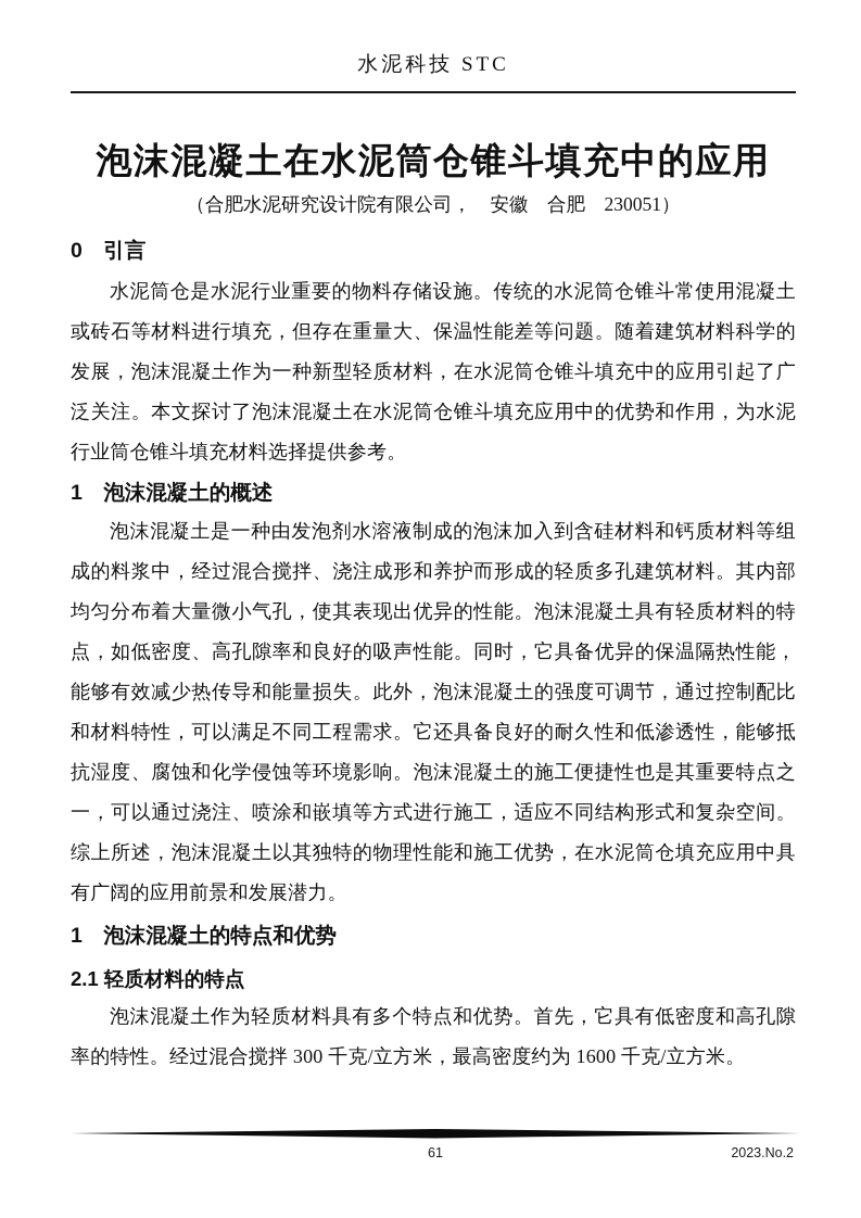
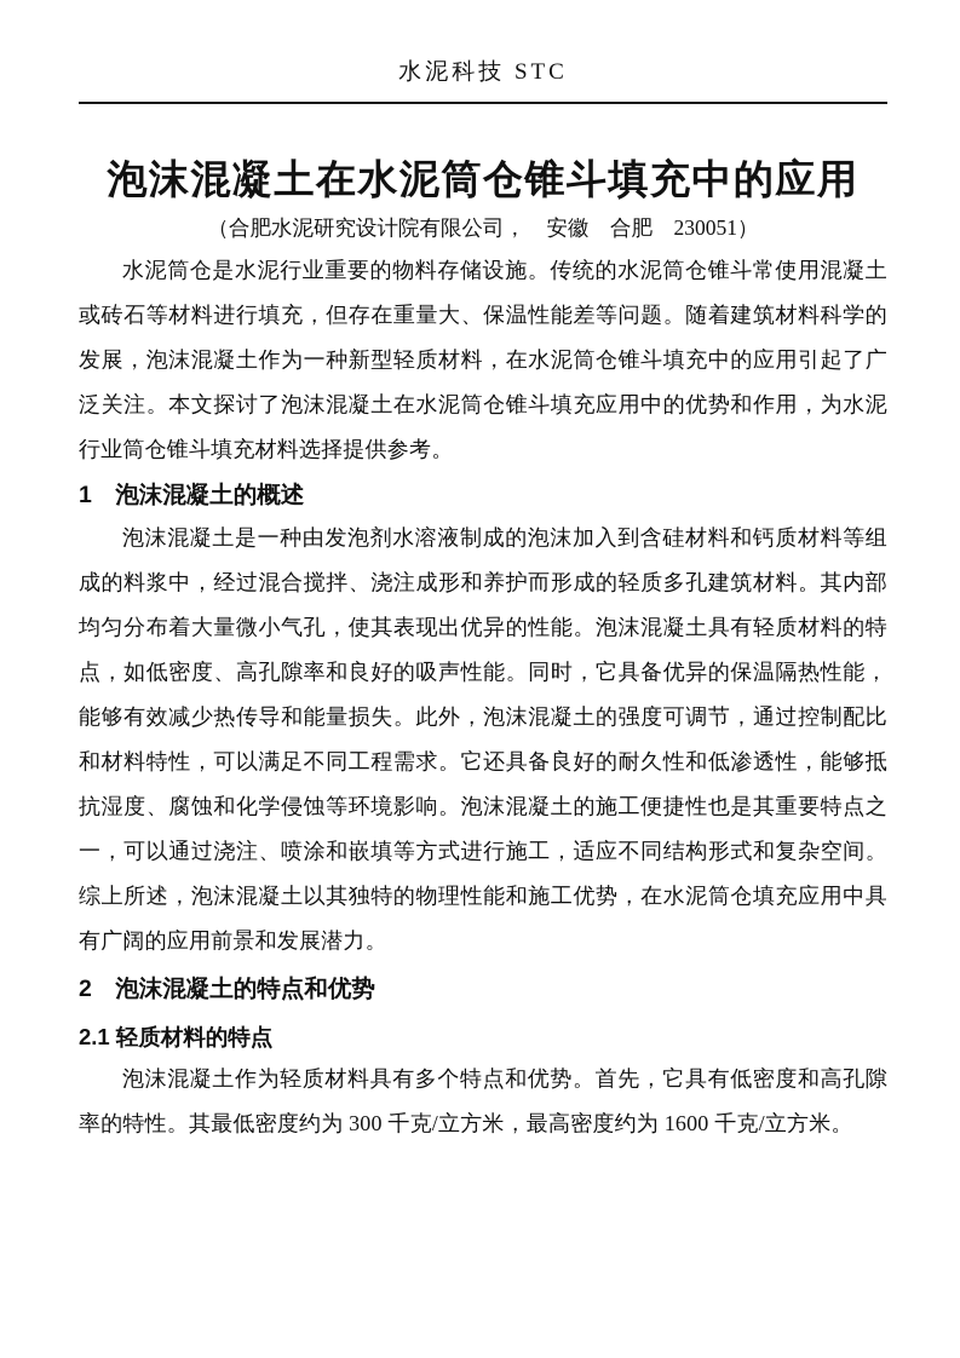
  水泥科技 STC
  泡沫混凝土在水泥筒仓锥斗填充中的应用
  （合肥水泥研究设计院有限公司， 安徽 合肥 230051）
- 0 引言
  水泥筒仓是水泥行业重要的物料存储设施。传统的水泥筒仓锥斗常使用混凝土或砖石等材料进行填充，但存在重量大、保温性能差等问题。随着建筑材料科学的发展，泡沫混凝土作为一种新型轻质材料，在水泥筒仓锥斗填充中的应用引起了广泛关注。本文探讨了泡沫混凝土在水泥筒仓锥斗填充应用中的优势和作用，为水泥行业筒仓锥斗填充材料选择提供参考。
  1 泡沫混凝土的概述
  泡沫混凝土是一种由发泡剂水溶液制成的泡沫加入到含硅材料和钙质材料等组成的料浆中，经过混合搅拌、浇注成形和养护而形成的轻质多孔建筑材料。其内部均匀分布着大量微小气孔，使其表现出优异的性能。泡沫混凝土具有轻质材料的特点，如低密度、高孔隙率和良好的吸声性能。同时，它具备优异的保温隔热性能，能够有效减少热传导和能量损失。此外，泡沫混凝土的强度可调节，通过控制配比和材料特性，可以满足不同工程需求。它还具备良好的耐久性和低渗透性，能够抵抗湿度、腐蚀和化学侵蚀等环境影响。泡沫混凝土的施工便捷性也是其重要特点之一，可以通过浇注、喷涂和嵌填等方式进行施工，适应不同结构形式和复杂空间。综上所述，泡沫混凝土以其独特的物理性能和施工优势，在水泥筒仓填充应用中具有广阔的应用前景和发展潜力。
- 1 泡沫混凝土的特点和优势
+ 2 泡沫混凝土的特点和优势
  2.1 轻质材料的特点
- 泡沫混凝土作为轻质材料具有多个特点和优势。首先，它具有低密度和高孔隙率的特性。经过混合搅拌 300 千克/立方米，最高密度约为 1600 千克/立方米。
+ 泡沫混凝土作为轻质材料具有多个特点和优势。首先，它具有低密度和高孔隙率的特性。其最低密度约为 300 千克/立方米，最高密度约为 1600 千克/立方米。
- 61
- 2023.No.2
